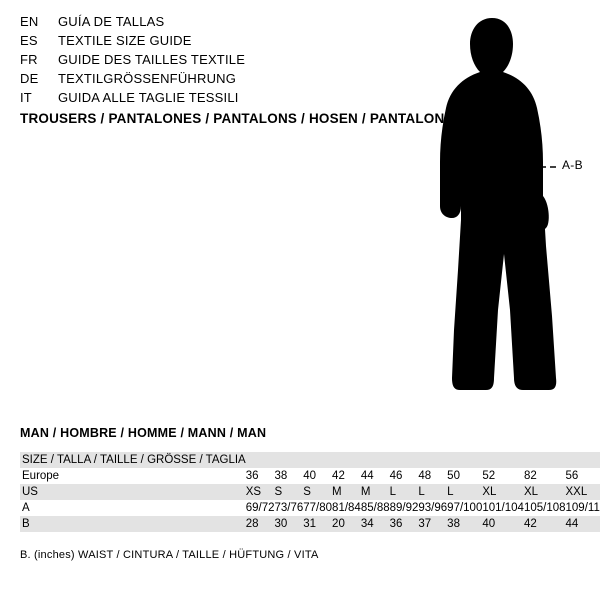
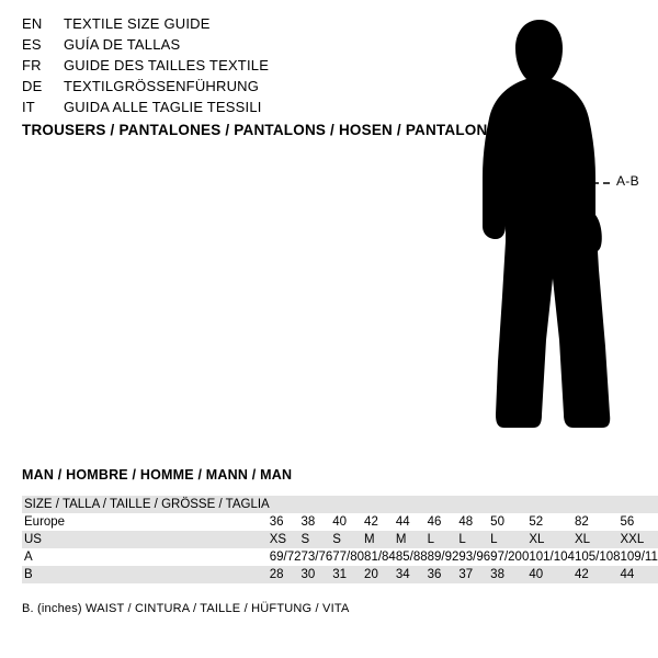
  EN
- GUÍA DE TALLAS
+ TEXTILE SIZE GUIDE
  ES
- TEXTILE SIZE GUIDE
+ GUÍA DE TALLAS
  FR
  GUIDE DES TAILLES TEXTILE
  DE
  TEXTILGRÖSSENFÜHRUNG
  IT
  GUIDA ALLE TAGLIE TESSILI
  TROUSERS / PANTALONES / PANTALONS / HOSEN / PANTALON
  A-B
  MAN / HOMBRE / HOMME / MANN / MAN
  SIZE / TALLA / TAILLE / GRÖSSE / TAGLIA
  Europe	36	38	40	42	44	46	48	50	52	82	56
  US	XS	S	S	M	M	L	L	L	XL	XL	XXL
- A	69/72	73/76	77/80	81/84	85/88	89/92	93/96	97/100	101/104	105/108	109/11
+ A	69/72	73/76	77/80	81/84	85/88	89/92	93/96	97/200	101/104	105/108	109/11
  B	28	30	31	20	34	36	37	38	40	42	44
  B. (inches) WAIST / CINTURA / TAILLE / HÜFTUNG / VITA
